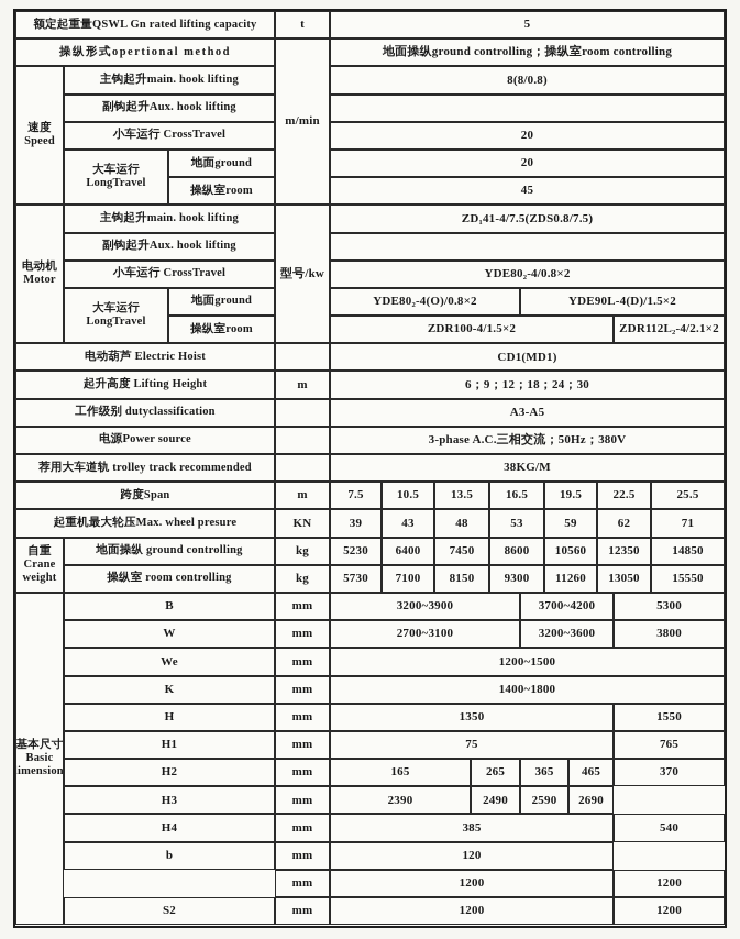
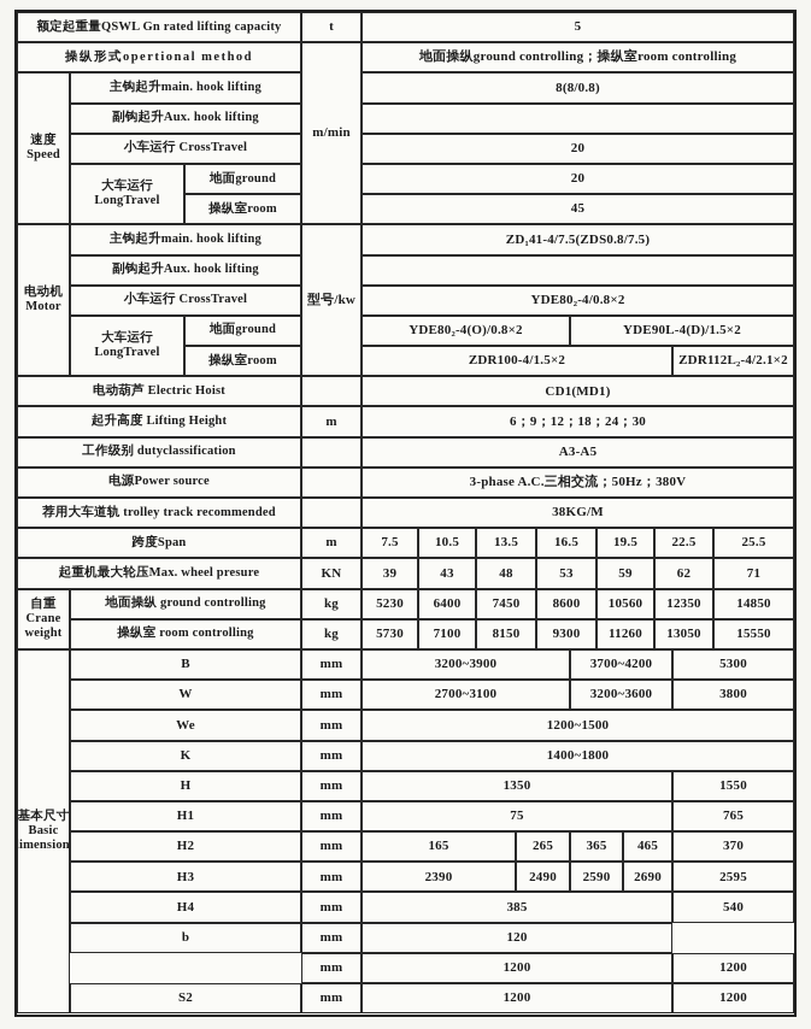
  额定起重量QSWL Gn rated lifting capacity
  t
  5
  操纵形式opertional method
  地面操纵ground controlling；操纵室room controlling
  m/min
  速度
  Speed
  主钩起升main. hook lifting
  8(8/0.8)
  副钩起升Aux. hook lifting
  小车运行 CrossTravel
  20
  大车运行
  LongTravel
  地面ground
  20
  操纵室room
  45
  电动机
  Motor
  型号/kw
  主钩起升main. hook lifting
  ZD₁41-4/7.5(ZDS0.8/7.5)
  副钩起升Aux. hook lifting
  小车运行 CrossTravel
  YDE80₂-4/0.8×2
  大车运行
  LongTravel
  地面ground
  YDE80₂-4(O)/0.8×2
  YDE90L-4(D)/1.5×2
  操纵室room
  ZDR100-4/1.5×2
  ZDR112L₂-4/2.1×2
  电动葫芦 Electric Hoist
  CD1(MD1)
  起升高度 Lifting Height
  m
  6；9；12；18；24；30
  工作级别 dutyclassification
  A3-A5
  电源Power source
  3-phase A.C.三相交流；50Hz；380V
  荐用大车道轨 trolley track recommended
  38KG/M
  跨度Span
  m
  7.5
  10.5
  13.5
  16.5
  19.5
  22.5
  25.5
  起重机最大轮压Max. wheel presure
  KN
  39
  43
  48
  53
  59
  62
  71
  自重
  Crane
  weight
  地面操纵 ground controlling
  kg
  5230
  6400
  7450
  8600
  10560
  12350
  14850
  操纵室 room controlling
  kg
  5730
  7100
  8150
  9300
  11260
  13050
  15550
  基本尺寸
  Basic
  imension
  B
  mm
  3200~3900
  3700~4200
  5300
  W
  mm
  2700~3100
  3200~3600
  3800
  We
  mm
  1200~1500
  K
  mm
  1400~1800
  H
  mm
  1350
  1550
  H1
  mm
  75
  765
  H2
  mm
  165
  265
  365
  465
  370
  H3
  mm
  2390
  2490
  2590
  2690
+ 2595
  H4
  mm
  385
  540
  b
  mm
  120
  mm
  1200
  1200
  S2
  mm
  1200
  1200
